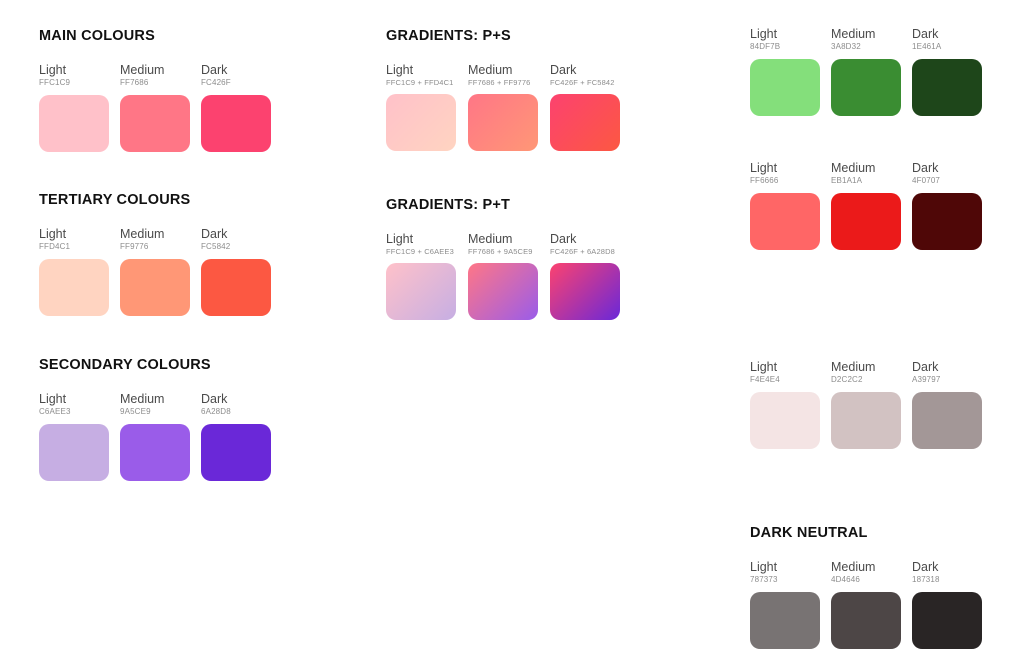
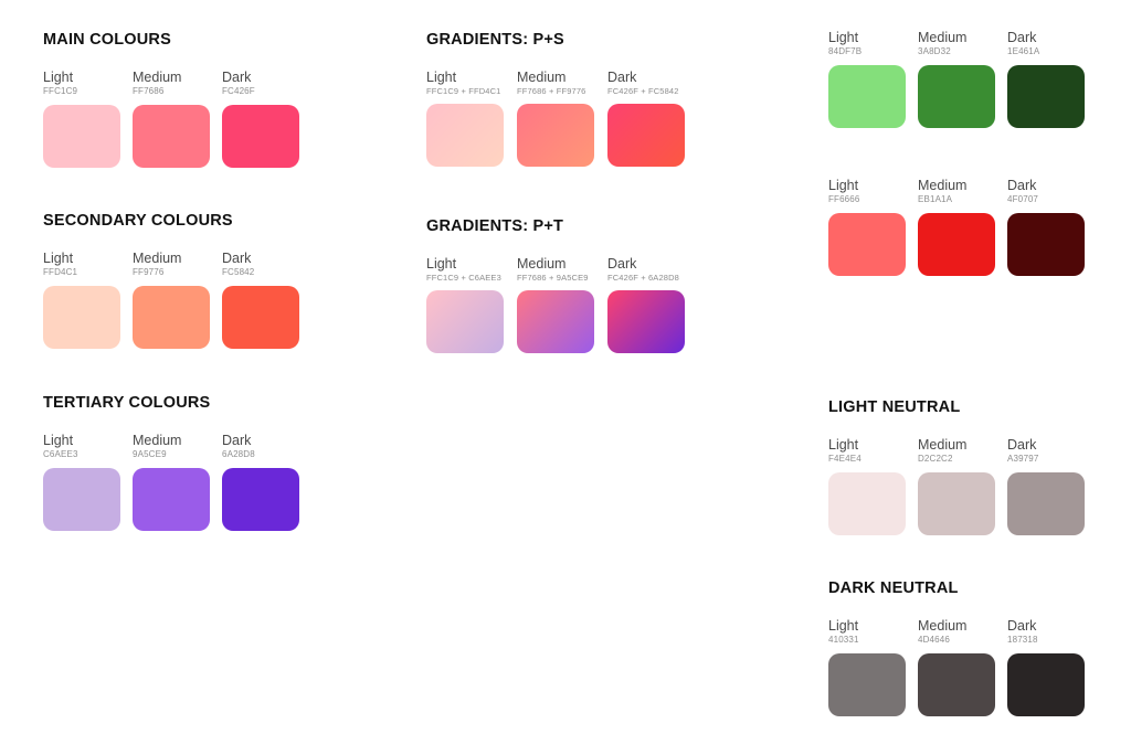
  MAIN COLOURS
  Light
  FFC1C9
  Medium
  FF7686
  Dark
  FC426F
- TERTIARY COLOURS
+ SECONDARY COLOURS
  Light
  FFD4C1
  Medium
  FF9776
  Dark
  FC5842
- SECONDARY COLOURS
+ TERTIARY COLOURS
  Light
  C6AEE3
  Medium
  9A5CE9
  Dark
  6A28D8
  GRADIENTS: P+S
  Light
  FFC1C9 + FFD4C1
  Medium
  FF7686 + FF9776
  Dark
  FC426F + FC5842
  GRADIENTS: P+T
  Light
  FFC1C9 + C6AEE3
  Medium
  FF7686 + 9A5CE9
  Dark
  FC426F + 6A28D8
  Light
  84DF7B
  Medium
  3A8D32
  Dark
  1E461A
  Light
  FF6666
  Medium
  EB1A1A
  Dark
  4F0707
+ LIGHT NEUTRAL
  Light
  F4E4E4
  Medium
  D2C2C2
  Dark
  A39797
  DARK NEUTRAL
  Light
- 787373
+ 410331
  Medium
  4D4646
  Dark
  187318
